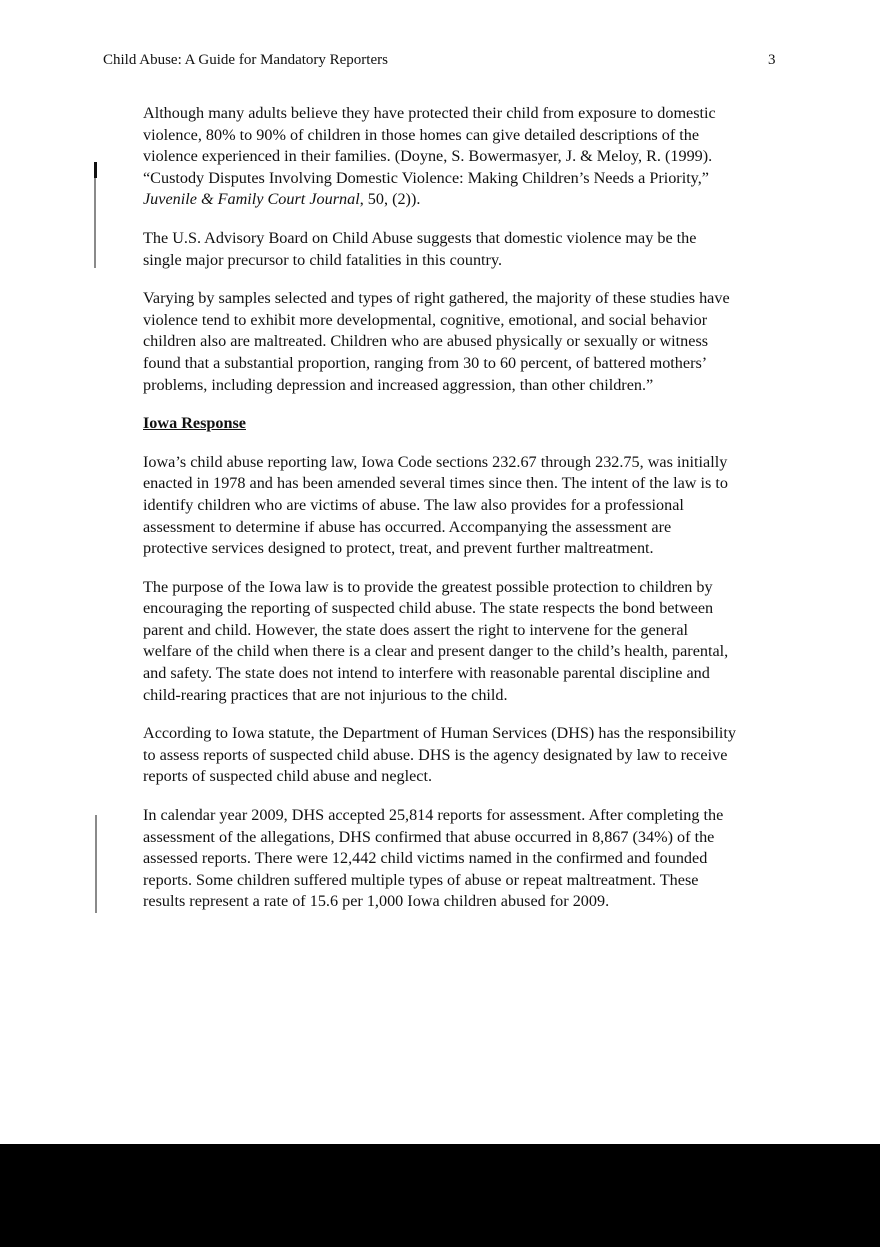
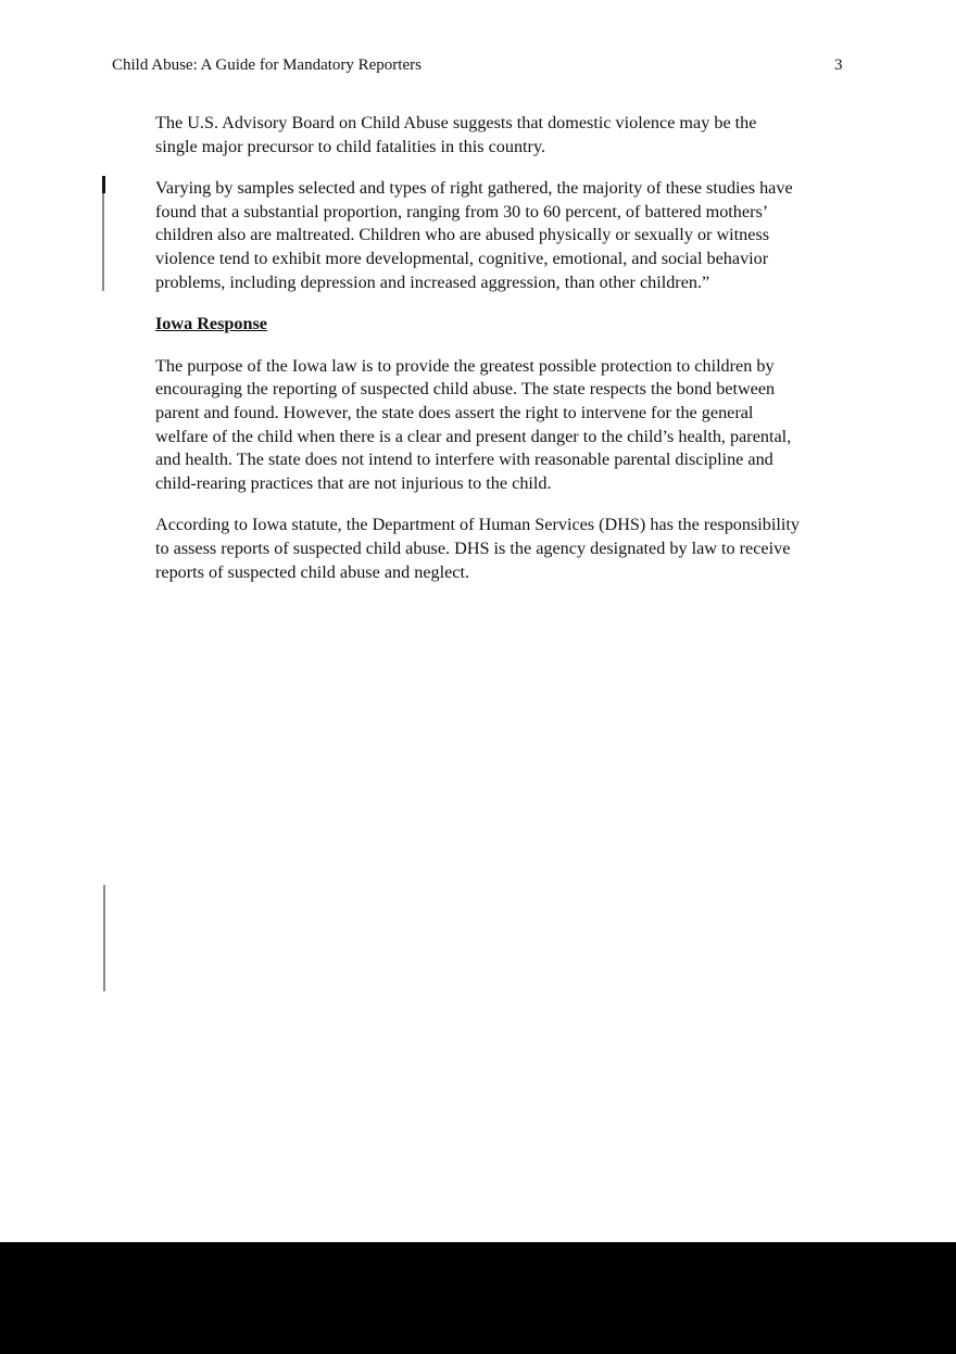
  Child Abuse: A Guide for Mandatory Reporters
  3
- Although many adults believe they have protected their child from exposure to domestic
- violence, 80% to 90% of children in those homes can give detailed descriptions of the
- violence experienced in their families. (Doyne, S. Bowermasyer, J. & Meloy, R. (1999).
- “Custody Disputes Involving Domestic Violence: Making Children’s Needs a Priority,”
- Juvenile & Family Court Journal, 50, (2)).
  The U.S. Advisory Board on Child Abuse suggests that domestic violence may be the
  single major precursor to child fatalities in this country.
  Varying by samples selected and types of right gathered, the majority of these studies have
- violence tend to exhibit more developmental, cognitive, emotional, and social behavior
+ found that a substantial proportion, ranging from 30 to 60 percent, of battered mothers’
  children also are maltreated. Children who are abused physically or sexually or witness
- found that a substantial proportion, ranging from 30 to 60 percent, of battered mothers’
+ violence tend to exhibit more developmental, cognitive, emotional, and social behavior
  problems, including depression and increased aggression, than other children.”
  Iowa Response
- Iowa’s child abuse reporting law, Iowa Code sections 232.67 through 232.75, was initially
- enacted in 1978 and has been amended several times since then. The intent of the law is to
- identify children who are victims of abuse. The law also provides for a professional
- assessment to determine if abuse has occurred. Accompanying the assessment are
- protective services designed to protect, treat, and prevent further maltreatment.
  The purpose of the Iowa law is to provide the greatest possible protection to children by
  encouraging the reporting of suspected child abuse. The state respects the bond between
- parent and child. However, the state does assert the right to intervene for the general
+ parent and found. However, the state does assert the right to intervene for the general
  welfare of the child when there is a clear and present danger to the child’s health, parental,
- and safety. The state does not intend to interfere with reasonable parental discipline and
+ and health. The state does not intend to interfere with reasonable parental discipline and
  child-rearing practices that are not injurious to the child.
  According to Iowa statute, the Department of Human Services (DHS) has the responsibility
  to assess reports of suspected child abuse. DHS is the agency designated by law to receive
  reports of suspected child abuse and neglect.
- In calendar year 2009, DHS accepted 25,814 reports for assessment. After completing the
- assessment of the allegations, DHS confirmed that abuse occurred in 8,867 (34%) of the
- assessed reports. There were 12,442 child victims named in the confirmed and founded
- reports. Some children suffered multiple types of abuse or repeat maltreatment. These
- results represent a rate of 15.6 per 1,000 Iowa children abused for 2009.
